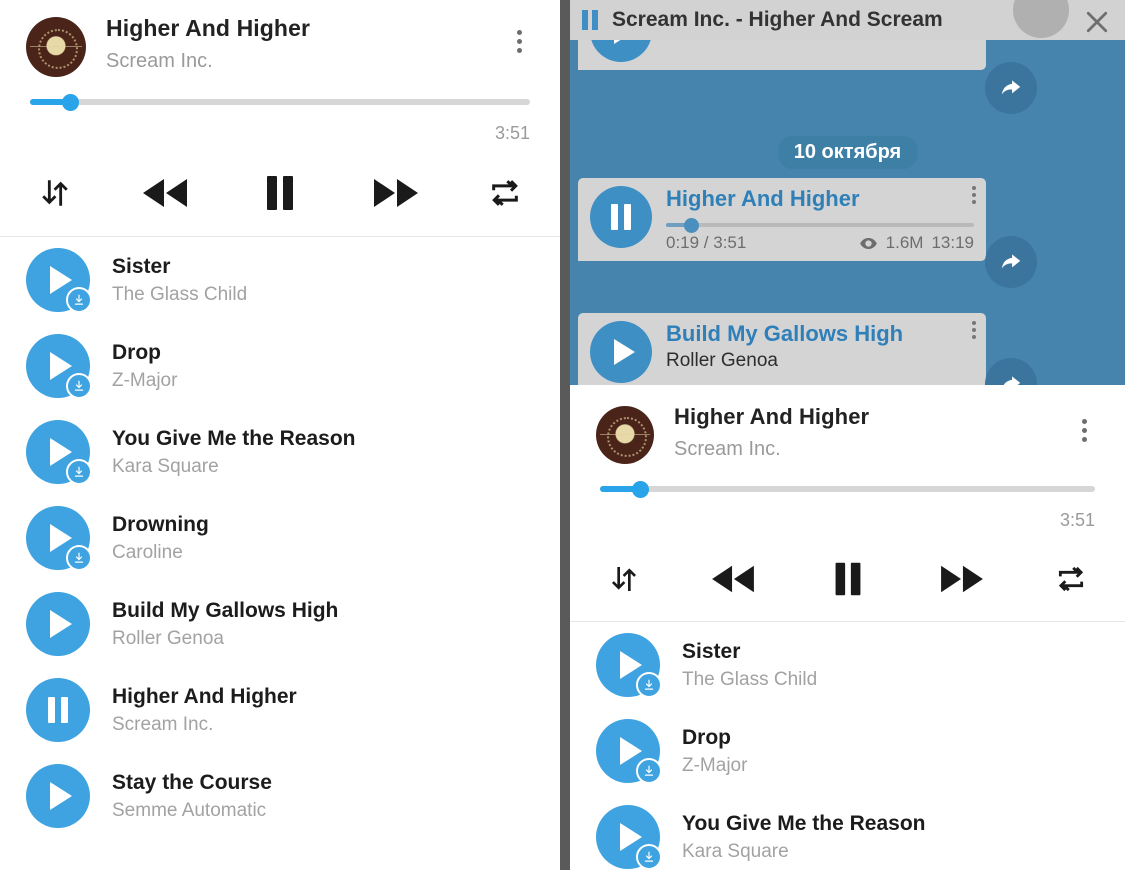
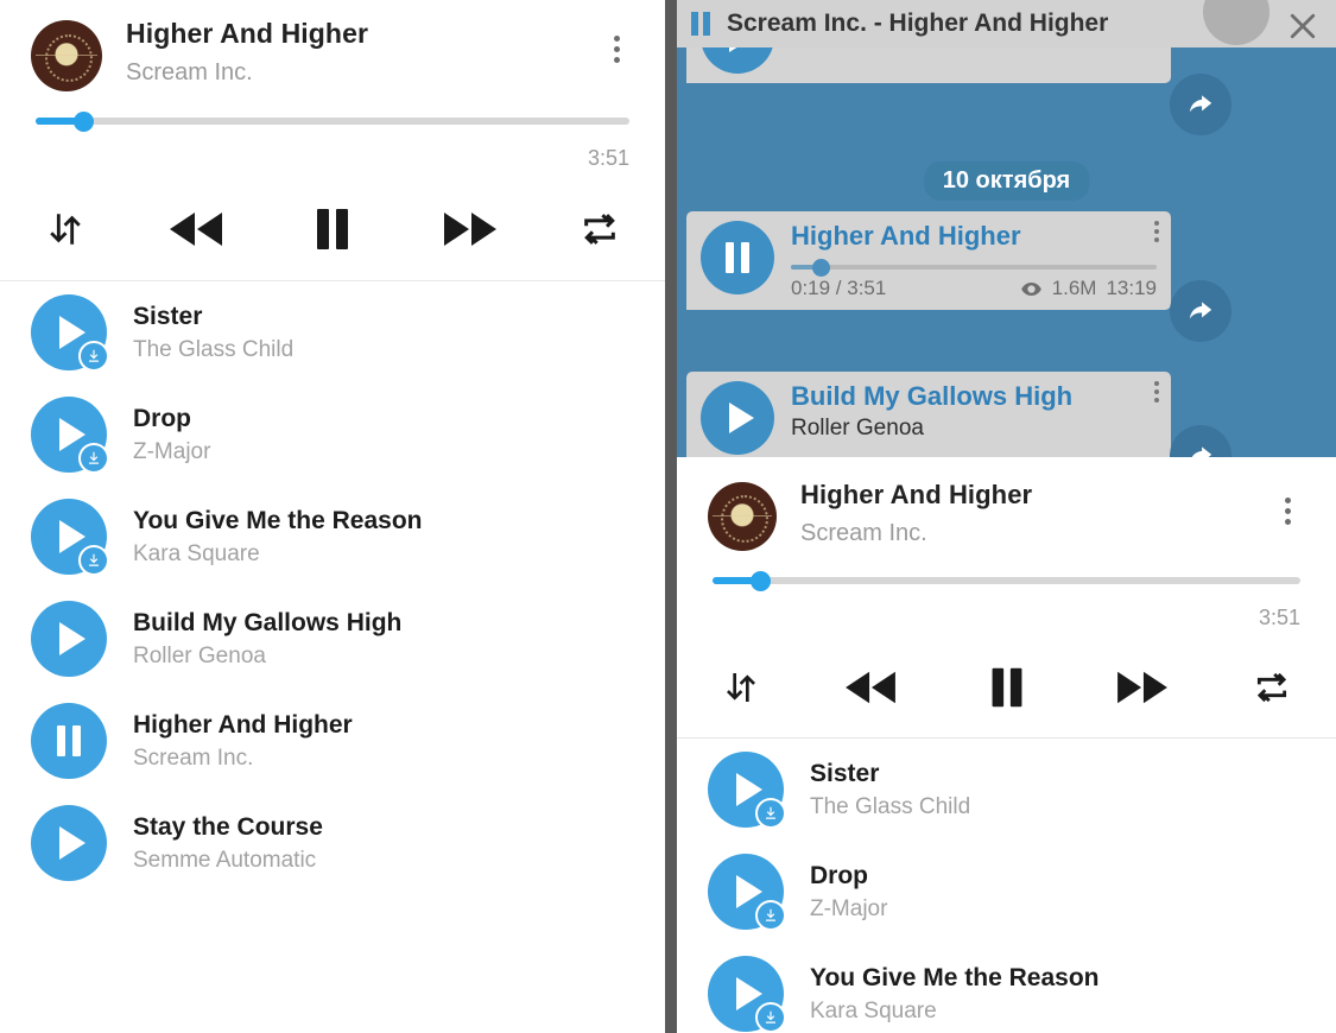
  Higher And Higher
  Scream Inc.
  3:51
  Sister
  The Glass Child
  Drop
  Z-Major
  You Give Me the Reason
  Kara Square
- Drowning
- Caroline
  Build My Gallows High
  Roller Genoa
  Higher And Higher
  Scream Inc.
  Stay the Course
  Semme Automatic
- Scream Inc. - Higher And Scream
+ Scream Inc. - Higher And Higher
  10 октября
  Higher And Higher
  0:19 / 3:51
  1.6M
  13:19
  Build My Gallows High
  Roller Genoa
  Higher And Higher
  Scream Inc.
  3:51
  Sister
  The Glass Child
  Drop
  Z-Major
  You Give Me the Reason
  Kara Square
